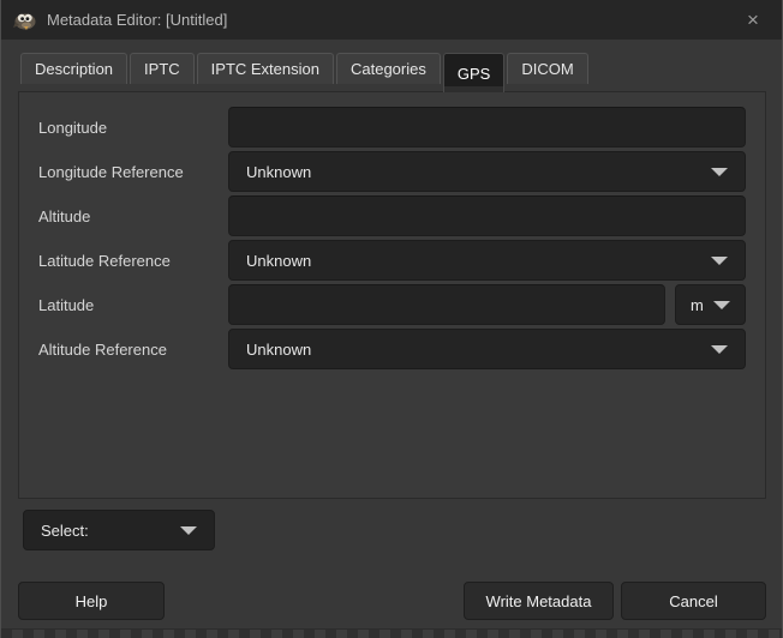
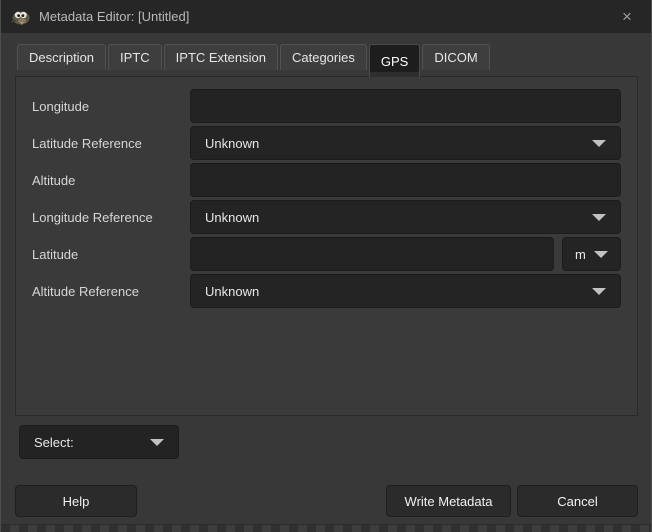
  Metadata Editor: [Untitled]
  ×
  Description
  IPTC
  IPTC Extension
  Categories
  GPS
  DICOM
  Longitude
- Longitude Reference
+ Latitude Reference
  Unknown
  Altitude
- Latitude Reference
+ Longitude Reference
  Unknown
  Latitude
  m
  Altitude Reference
  Unknown
  Select:
  Help
  Write Metadata
  Cancel
